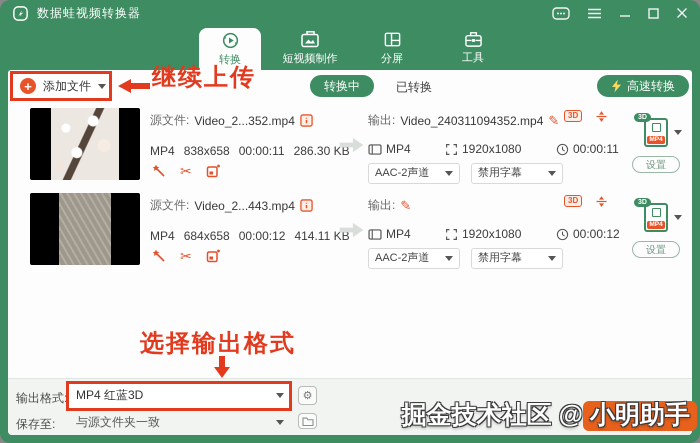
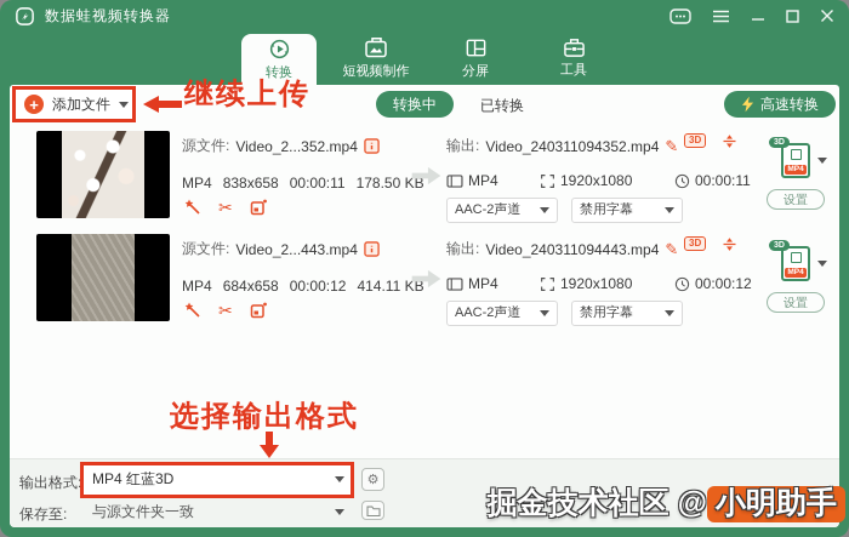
  数据蛙视频转换器
  转换
  短视频制作
  分屏
  工具
  +
  添加文件
  转换中
  已转换
  高速转换
  源文件:
  Video_2...352.mp4
  MP4
  838x658
  00:00:11
- 286.30 KB
+ 178.50 KB
  ✂
  输出:
  Video_240311094352.mp4
  ✎
  3D
  MP4
  1920x1080
  00:00:11
  AAC-2声道
  禁用字幕
  设置
  源文件:
  Video_2...443.mp4
  MP4
  684x658
  00:00:12
  414.11 KB
  ✂
  输出:
+ Video_240311094443.mp4
  ✎
  3D
  MP4
  1920x1080
  00:00:12
  AAC-2声道
  禁用字幕
  设置
  输出格式:
  MP4 红蓝3D
  ⚙
  保存至:
  与源文件夹一致
  继续上传
  选择输出格式
  掘金技术社区 @ 小明助手
